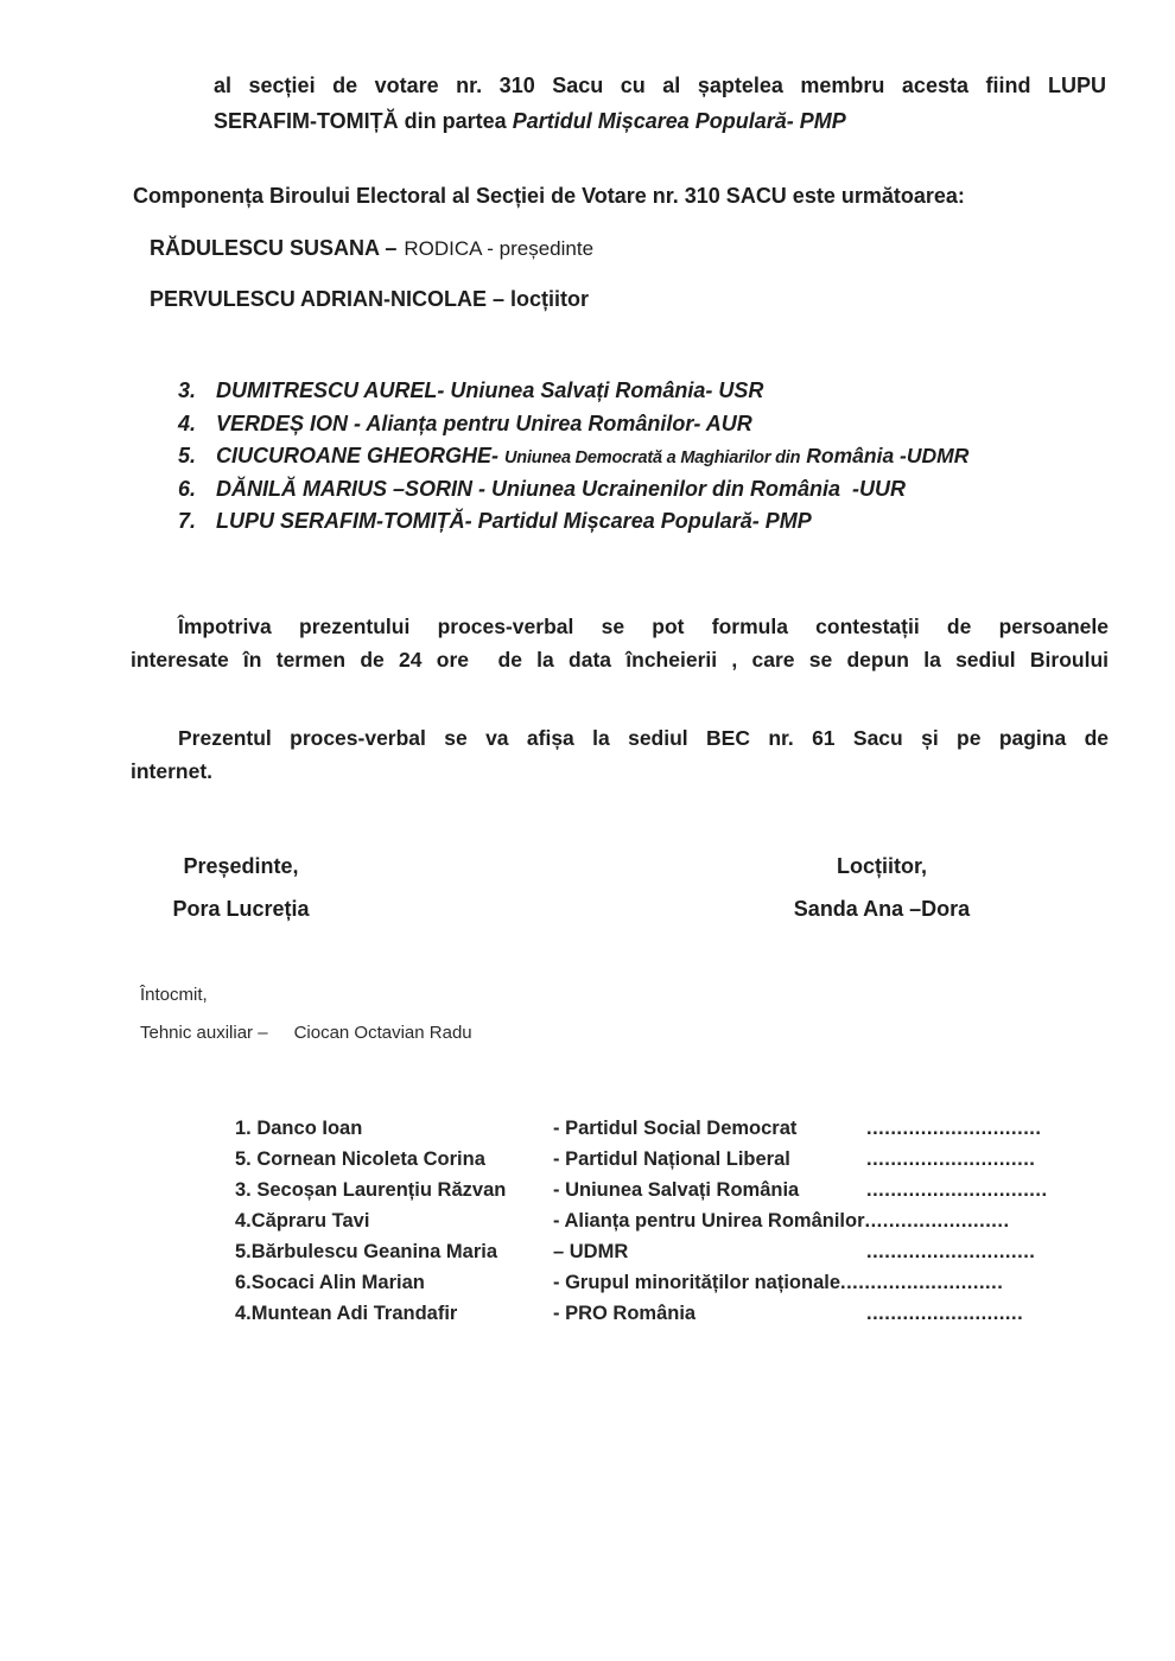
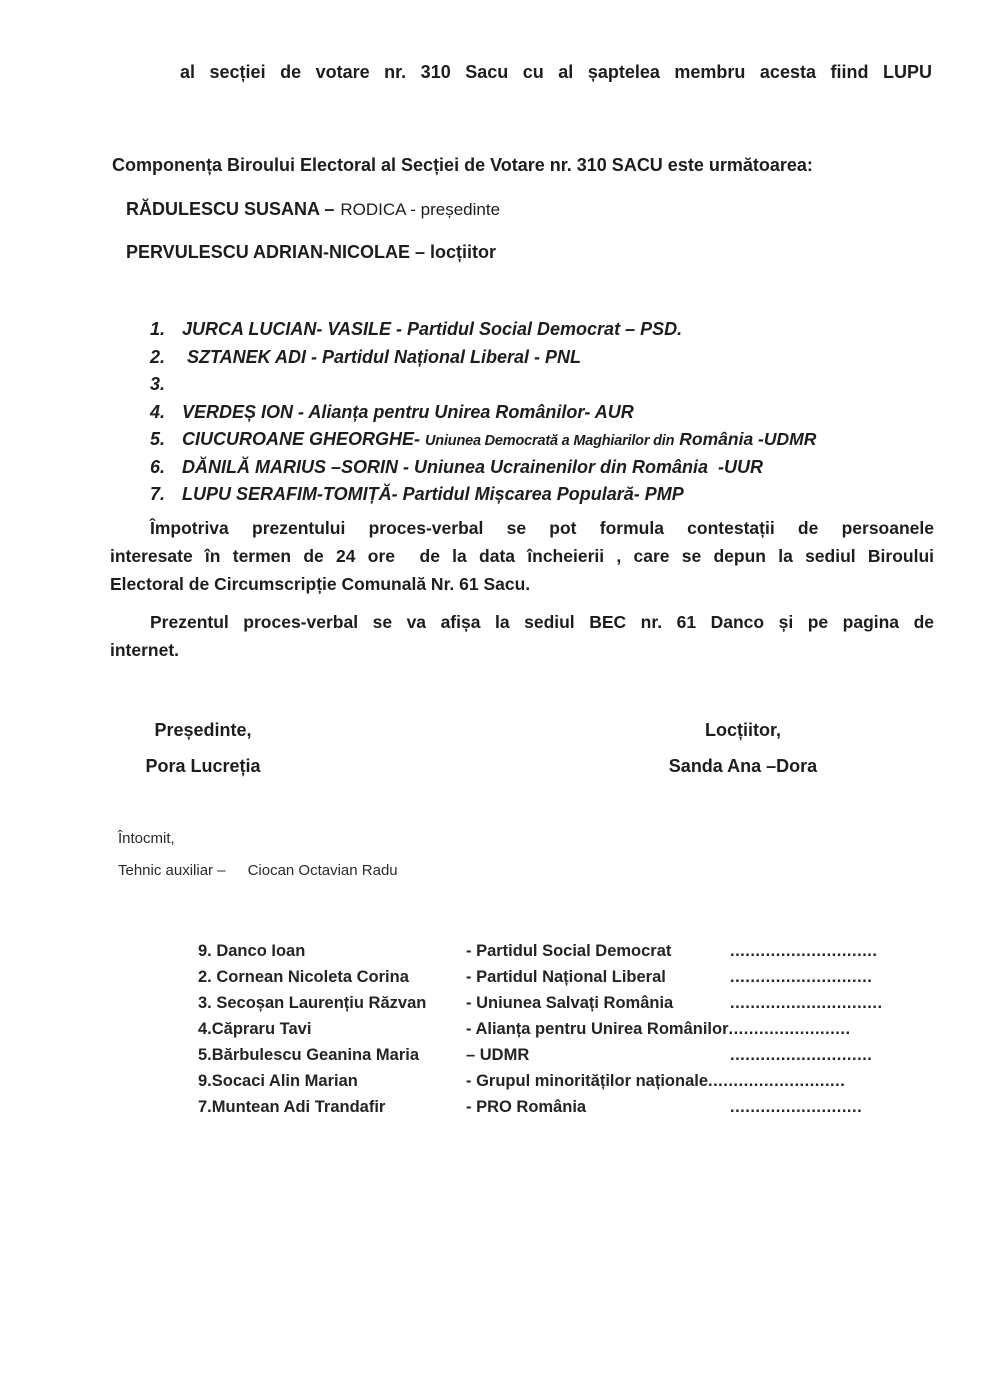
  al secției de votare nr. 310 Sacu cu al șaptelea membru acesta fiind LUPU
- SERAFIM-TOMIȚĂ din partea Partidul Mișcarea Populară- PMP
  Componența Biroului Electoral al Secției de Votare nr. 310 SACU este următoarea:
  RĂDULESCU SUSANA – RODICA - președinte
  PERVULESCU ADRIAN-NICOLAE – locțiitor
+ 1.
+ JURCA LUCIAN- VASILE - Partidul Social Democrat – PSD.
+ 2.
+ SZTANEK ADI - Partidul Național Liberal - PNL
  3.
- DUMITRESCU AUREL- Uniunea Salvați România- USR
  4.
  VERDEȘ ION - Alianța pentru Unirea Românilor- AUR
  5.
  CIUCUROANE GHEORGHE- Uniunea Democrată a Maghiarilor din România -UDMR
  6.
  DĂNILĂ MARIUS –SORIN - Uniunea Ucrainenilor din România -UUR
  7.
  LUPU SERAFIM-TOMIȚĂ- Partidul Mișcarea Populară- PMP
  Împotriva prezentului proces-verbal se pot formula contestații de persoanele
  interesate în termen de 24 ore de la data încheierii , care se depun la sediul Biroului
+ Electoral de Circumscripție Comunală Nr. 61 Sacu.
- Prezentul proces-verbal se va afișa la sediul BEC nr. 61 Sacu și pe pagina de
+ Prezentul proces-verbal se va afișa la sediul BEC nr. 61 Danco și pe pagina de
  internet.
  Președinte,
  Pora Lucreția
  Locțiitor,
  Sanda Ana –Dora
  Întocmit,
  Tehnic auxiliar – Ciocan Octavian Radu
- 1. Danco Ioan
+ 9. Danco Ioan
  - Partidul Social Democrat
  .............................
- 5. Cornean Nicoleta Corina
+ 2. Cornean Nicoleta Corina
  - Partidul Național Liberal
  ............................
  3. Secoșan Laurențiu Răzvan
  - Uniunea Salvați România
  ..............................
  4.Căpraru Tavi
  - Alianța pentru Unirea Românilor
  ........................
  5.Bărbulescu Geanina Maria
  – UDMR
  ............................
- 6.Socaci Alin Marian
+ 9.Socaci Alin Marian
  - Grupul minorităților naționale
  ...........................
- 4.Muntean Adi Trandafir
+ 7.Muntean Adi Trandafir
  - PRO România
  ..........................
